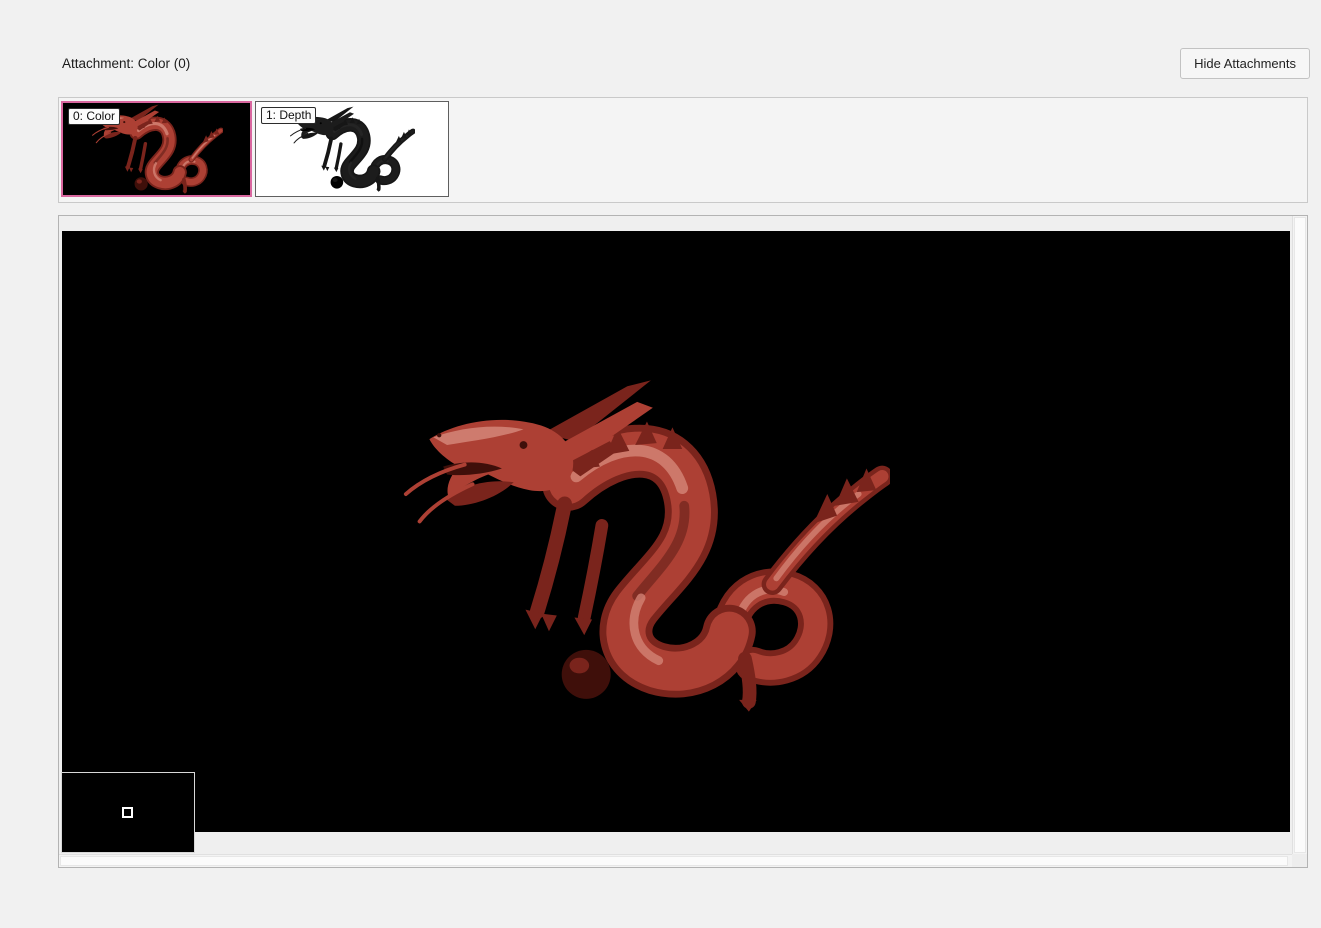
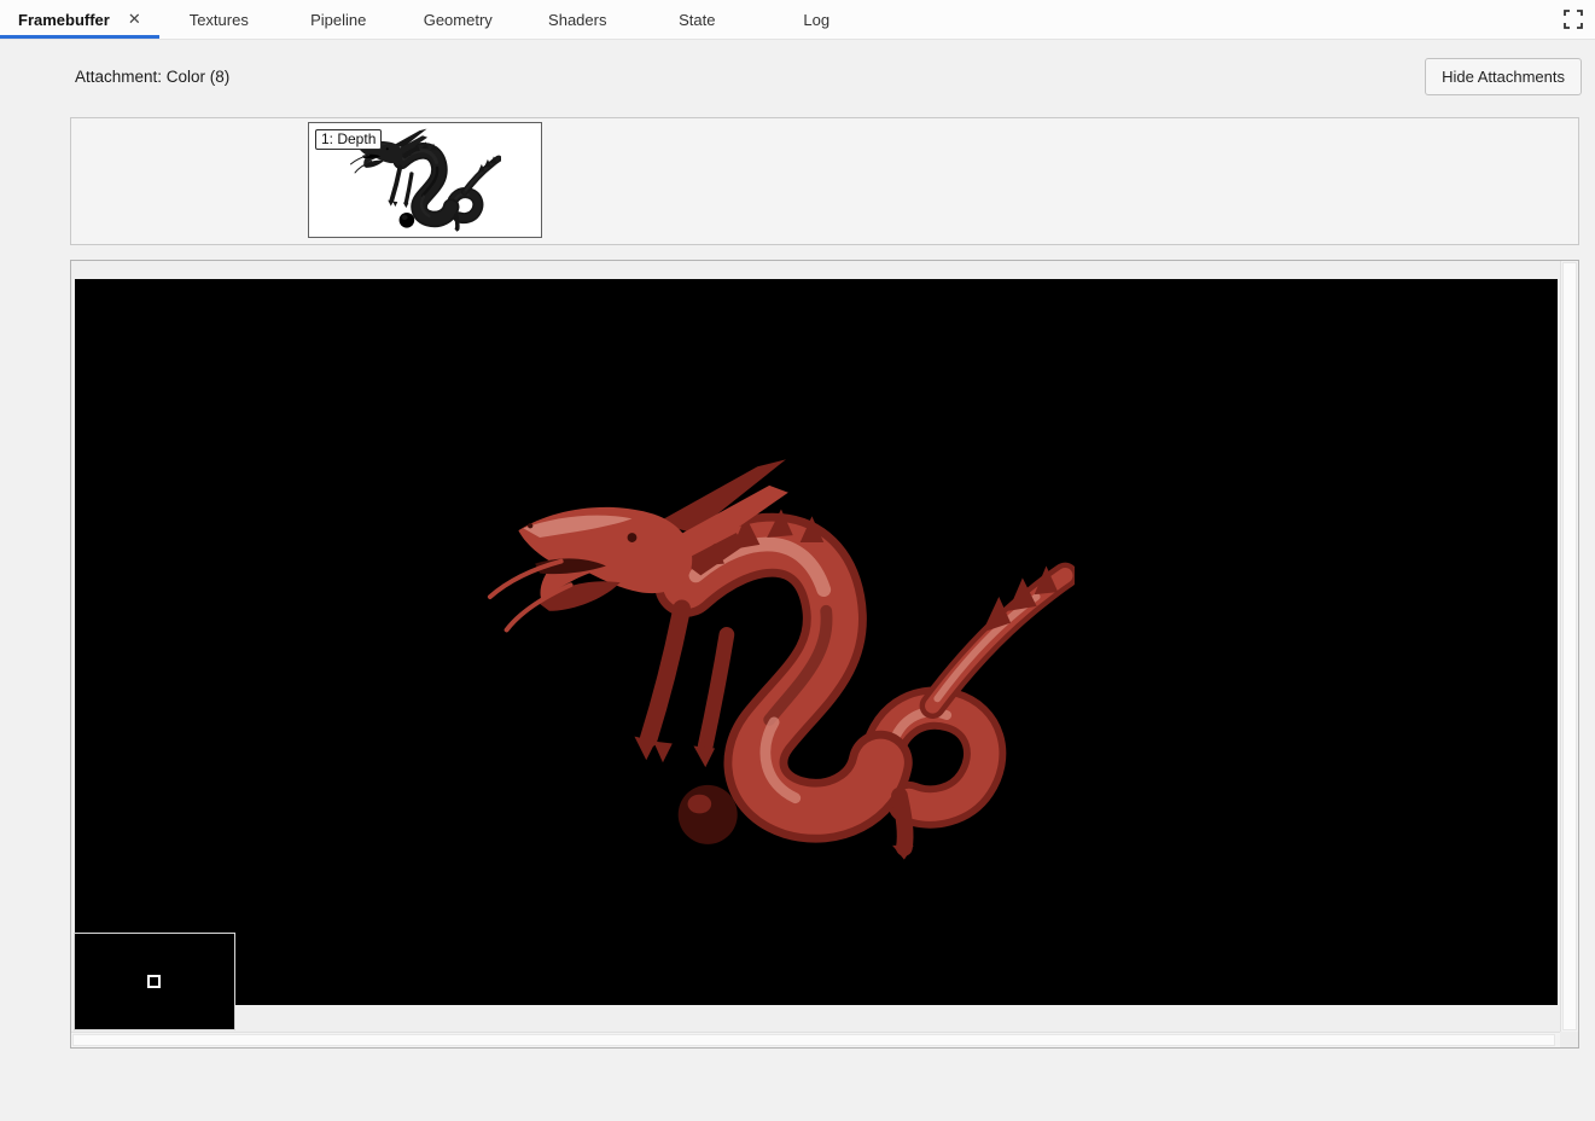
+ Framebuffer
+ ✕
+ Textures
+ Pipeline
+ Geometry
+ Shaders
+ State
+ Log
- Attachment: Color (0)
+ Attachment: Color (8)
  Hide Attachments
- 0: Color
  1: Depth
